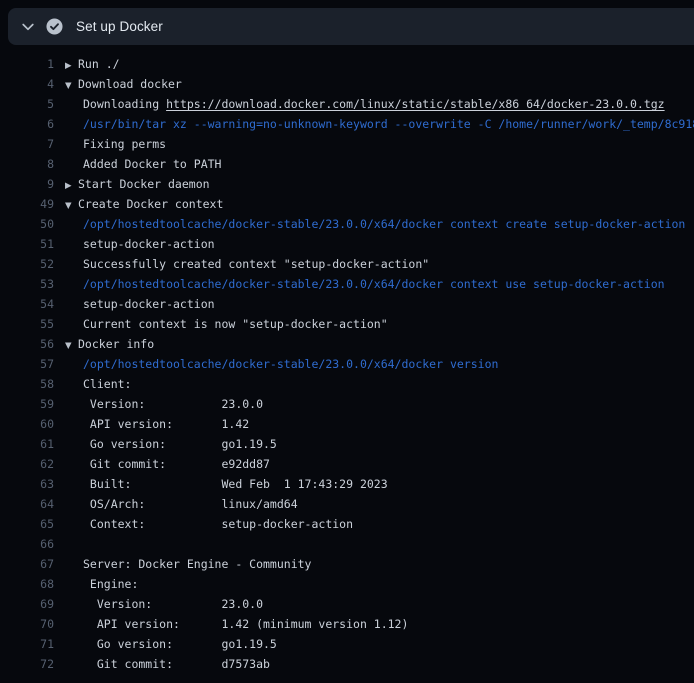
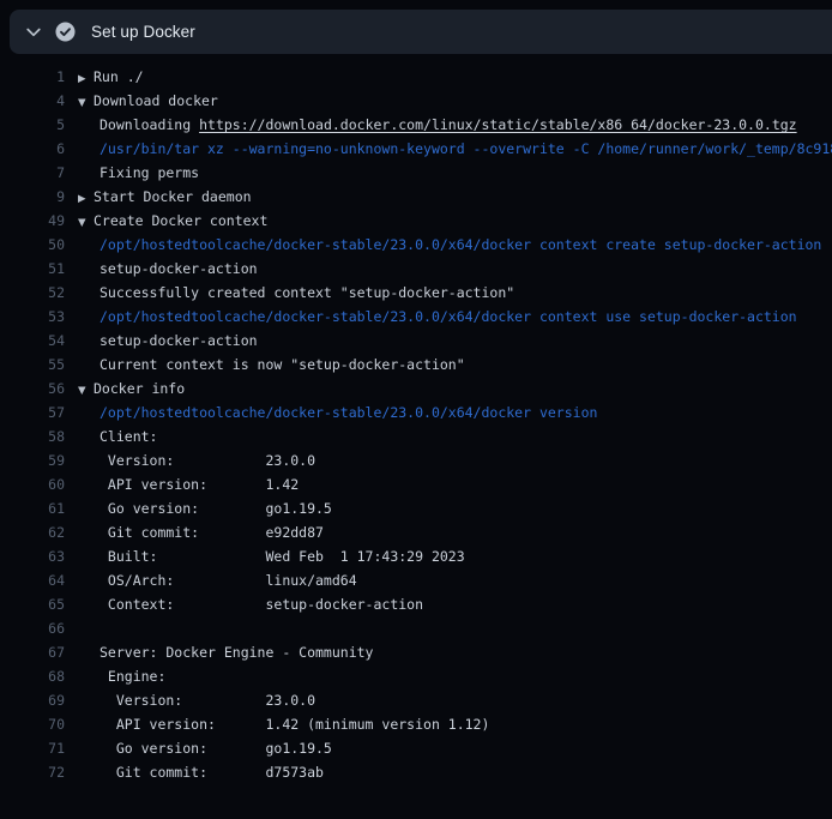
  Set up Docker
  1
  ▶ Run ./
  4
  ▼ Download docker
  5
  Downloading https://download.docker.com/linux/static/stable/x86_64/docker-23.0.0.tgz
  6
  /usr/bin/tar xz --warning=no-unknown-keyword --overwrite -C /home/runner/work/_temp/8c91
  7
  Fixing perms
- 8
- Added Docker to PATH
  9
  ▶ Start Docker daemon
  49
  ▼ Create Docker context
  50
  /opt/hostedtoolcache/docker-stable/23.0.0/x64/docker context create setup-docker-action
  51
  setup-docker-action
  52
  Successfully created context "setup-docker-action"
  53
  /opt/hostedtoolcache/docker-stable/23.0.0/x64/docker context use setup-docker-action
  54
  setup-docker-action
  55
  Current context is now "setup-docker-action"
  56
  ▼ Docker info
  57
  /opt/hostedtoolcache/docker-stable/23.0.0/x64/docker version
  58
  Client:
  59
  Version: 23.0.0
  60
  API version: 1.42
  61
  Go version: go1.19.5
  62
  Git commit: e92dd87
  63
  Built: Wed Feb 1 17:43:29 2023
  64
  OS/Arch: linux/amd64
  65
  Context: setup-docker-action
  66
  67
  Server: Docker Engine - Community
  68
  Engine:
  69
  Version: 23.0.0
  70
  API version: 1.42 (minimum version 1.12)
  71
  Go version: go1.19.5
  72
  Git commit: d7573ab
